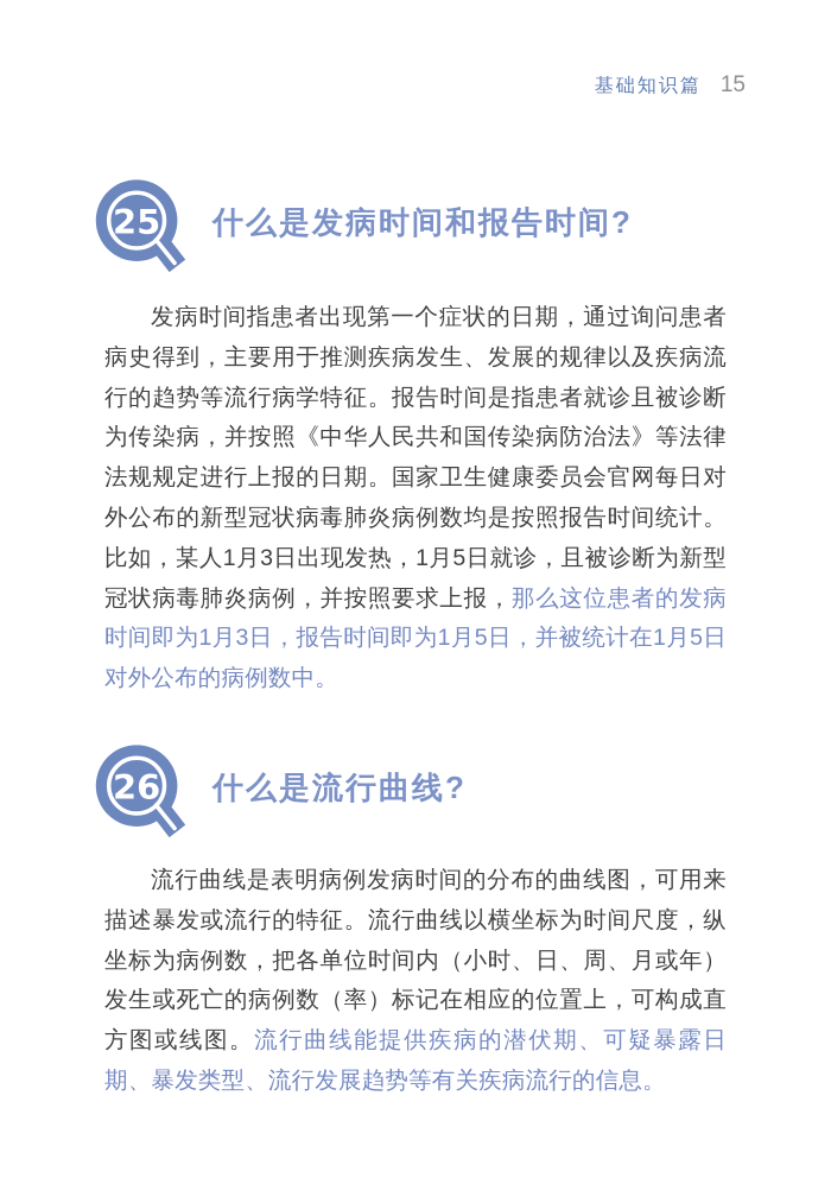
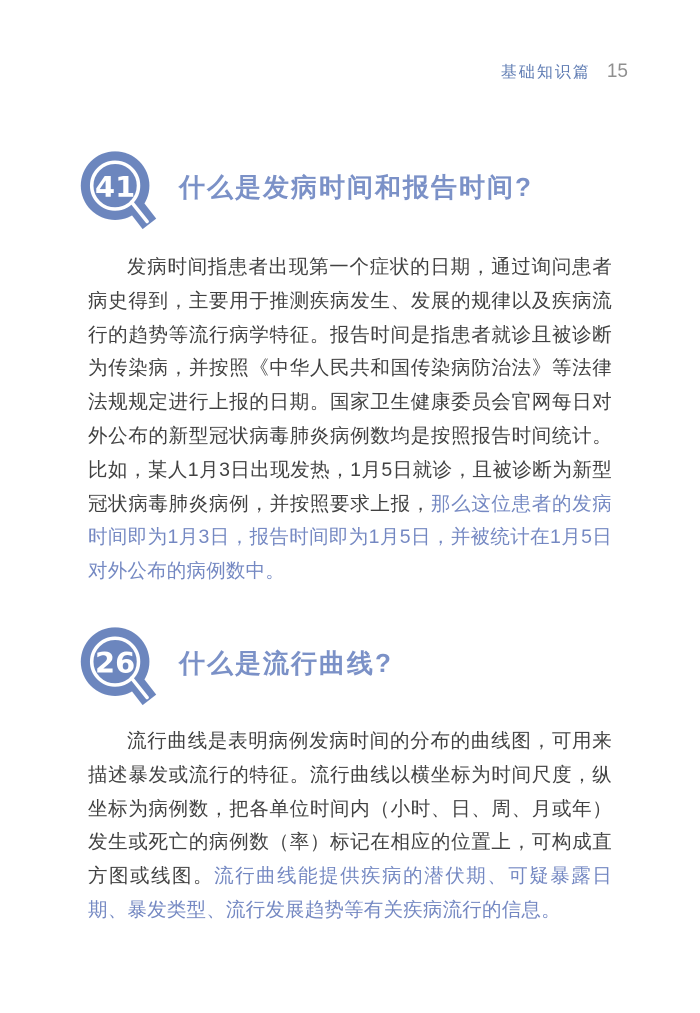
  基础知识篇
  15
- 25
+ 41
  什么是发病时间和报告时间?
  发病时间指患者出现第一个症状的日期，通过询问患者病史得到，主要用于推测疾病发生、发展的规律以及疾病流行的趋势等流行病学特征。报告时间是指患者就诊且被诊断为传染病，并按照《中华人民共和国传染病防治法》等法律法规规定进行上报的日期。国家卫生健康委员会官网每日对外公布的新型冠状病毒肺炎病例数均是按照报告时间统计。比如，某人1月3日出现发热，1月5日就诊，且被诊断为新型冠状病毒肺炎病例，并按照要求上报，那么这位患者的发病时间即为1月3日，报告时间即为1月5日，并被统计在1月5日对外公布的病例数中。
  26
  什么是流行曲线?
  流行曲线是表明病例发病时间的分布的曲线图，可用来描述暴发或流行的特征。流行曲线以横坐标为时间尺度，纵坐标为病例数，把各单位时间内（小时、日、周、月或年）发生或死亡的病例数（率）标记在相应的位置上，可构成直方图或线图。流行曲线能提供疾病的潜伏期、可疑暴露日期、暴发类型、流行发展趋势等有关疾病流行的信息。
